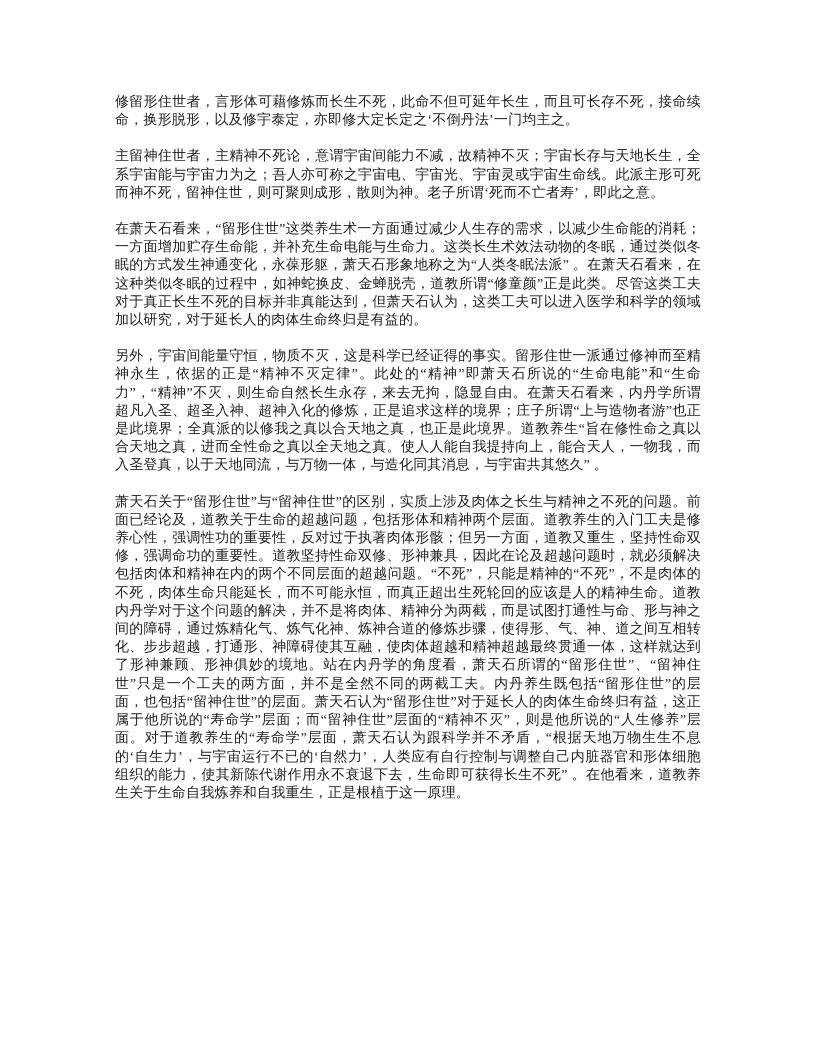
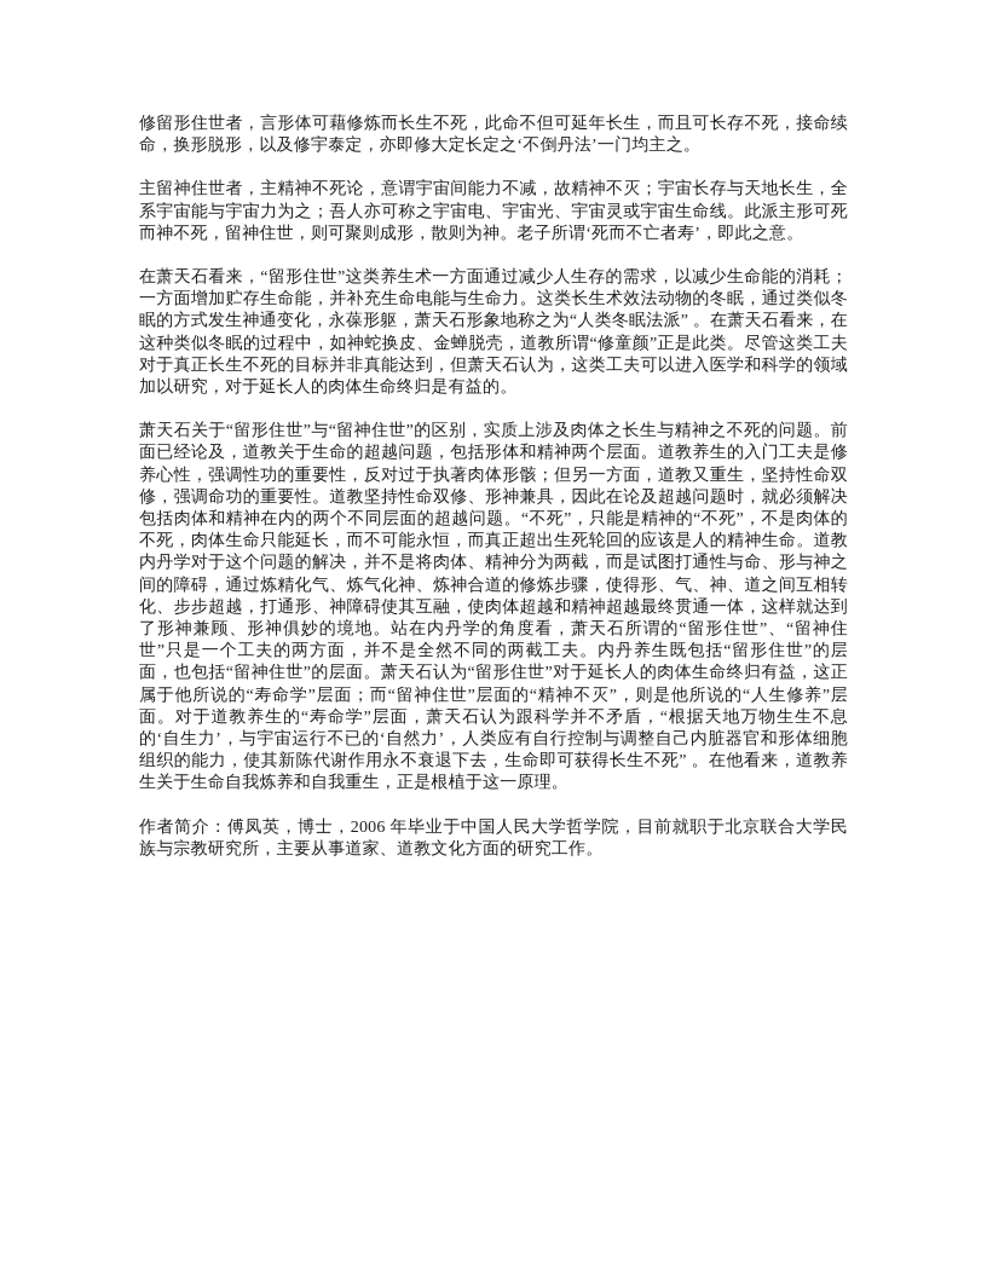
  修留形住世者，言形体可藉修炼而长生不死，此命不但可延年长生，而且可长存不死，接命续命，换形脱形，以及修宇泰定，亦即修大定长定之‘不倒丹法’一门均主之。
  主留神住世者，主精神不死论，意谓宇宙间能力不减，故精神不灭；宇宙长存与天地长生，全系宇宙能与宇宙力为之；吾人亦可称之宇宙电、宇宙光、宇宙灵或宇宙生命线。此派主形可死而神不死，留神住世，则可聚则成形，散则为神。老子所谓‘死而不亡者寿’，即此之意。
  在萧天石看来，“留形住世”这类养生术一方面通过减少人生存的需求，以减少生命能的消耗；一方面增加贮存生命能，并补充生命电能与生命力。这类长生术效法动物的冬眠，通过类似冬眠的方式发生神通变化，永葆形躯，萧天石形象地称之为“人类冬眠法派” 。在萧天石看来，在这种类似冬眠的过程中，如神蛇换皮、金蝉脱壳，道教所谓“修童颜”正是此类。尽管这类工夫对于真正长生不死的目标并非真能达到，但萧天石认为，这类工夫可以进入医学和科学的领域加以研究，对于延长人的肉体生命终归是有益的。
- 另外，宇宙间能量守恒，物质不灭，这是科学已经证得的事实。留形住世一派通过修神而至精神永生，依据的正是“精神不灭定律”。此处的“精神”即萧天石所说的“生命电能”和“生命力”，“精神”不灭，则生命自然长生永存，来去无拘，隐显自由。在萧天石看来，内丹学所谓超凡入圣、超圣入神、超神入化的修炼，正是追求这样的境界；庄子所谓“上与造物者游”也正是此境界；全真派的以修我之真以合天地之真，也正是此境界。道教养生“旨在修性命之真以合天地之真，进而全性命之真以全天地之真。使人人能自我提持向上，能合天人，一物我，而入圣登真，以于天地同流，与万物一体，与造化同其消息，与宇宙共其悠久” 。
  萧天石关于“留形住世”与“留神住世”的区别，实质上涉及肉体之长生与精神之不死的问题。前面已经论及，道教关于生命的超越问题，包括形体和精神两个层面。道教养生的入门工夫是修养心性，强调性功的重要性，反对过于执著肉体形骸；但另一方面，道教又重生，坚持性命双修，强调命功的重要性。道教坚持性命双修、形神兼具，因此在论及超越问题时，就必须解决包括肉体和精神在内的两个不同层面的超越问题。“不死”，只能是精神的“不死”，不是肉体的不死，肉体生命只能延长，而不可能永恒，而真正超出生死轮回的应该是人的精神生命。道教内丹学对于这个问题的解决，并不是将肉体、精神分为两截，而是试图打通性与命、形与神之间的障碍，通过炼精化气、炼气化神、炼神合道的修炼步骤，使得形、气、神、道之间互相转化、步步超越，打通形、神障碍使其互融，使肉体超越和精神超越最终贯通一体，这样就达到了形神兼顾、形神俱妙的境地。站在内丹学的角度看，萧天石所谓的“留形住世”、“留神住世”只是一个工夫的两方面，并不是全然不同的两截工夫。内丹养生既包括“留形住世”的层面，也包括“留神住世”的层面。萧天石认为“留形住世”对于延长人的肉体生命终归有益，这正属于他所说的“寿命学”层面；而“留神住世”层面的“精神不灭”，则是他所说的“人生修养”层面。对于道教养生的“寿命学”层面，萧天石认为跟科学并不矛盾，“根据天地万物生生不息的‘自生力’，与宇宙运行不已的‘自然力’，人类应有自行控制与调整自己内脏器官和形体细胞组织的能力，使其新陈代谢作用永不衰退下去，生命即可获得长生不死” 。在他看来，道教养生关于生命自我炼养和自我重生，正是根植于这一原理。
+ 作者简介：傅凤英，博士，2006 年毕业于中国人民大学哲学院，目前就职于北京联合大学民族与宗教研究所，主要从事道家、道教文化方面的研究工作。
